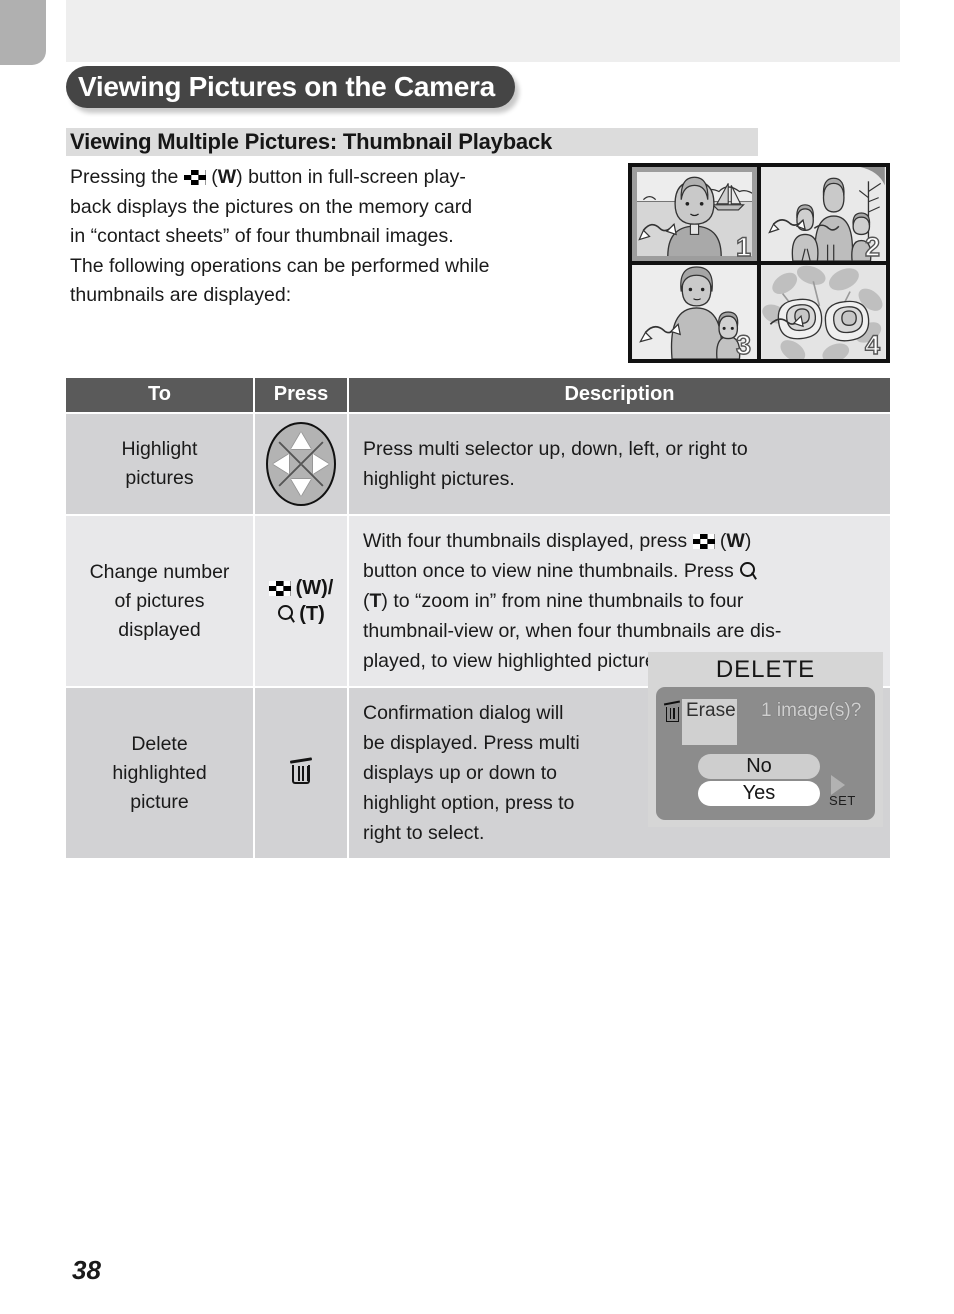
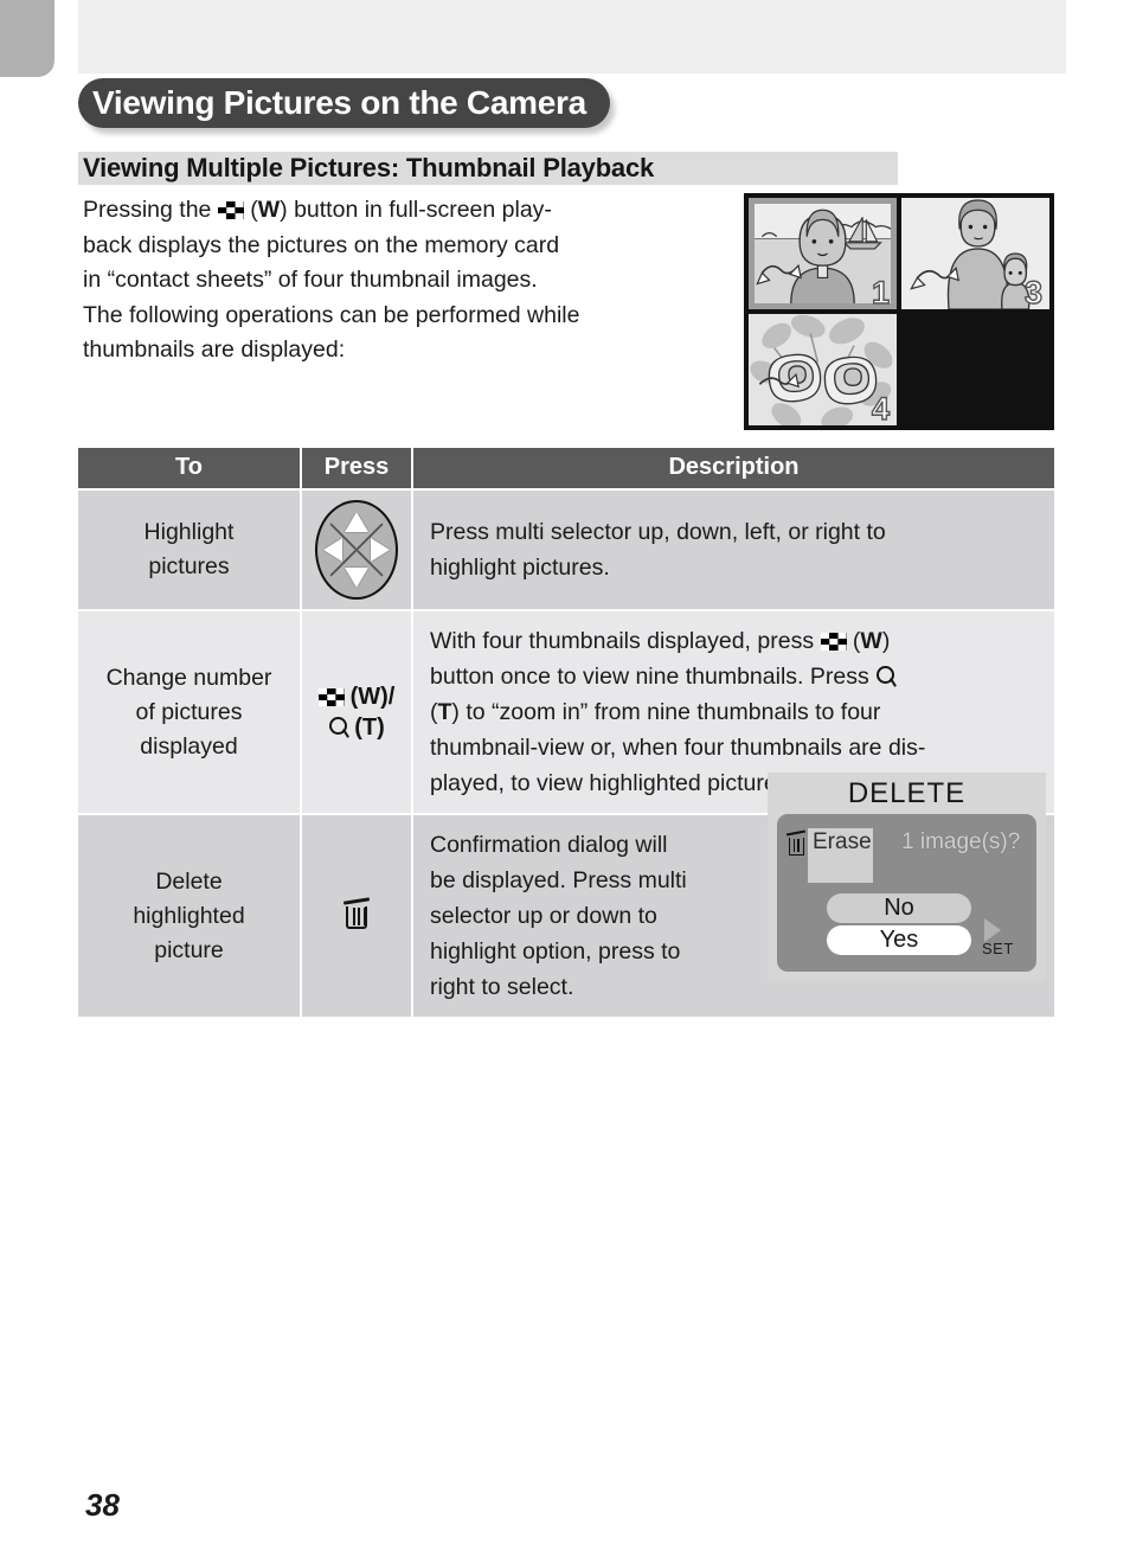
  Viewing Pictures on the Camera
  Viewing Multiple Pictures: Thumbnail Playback
  Pressing the (W) button in full-screen play-
  back displays the pictures on the memory card
  in “contact sheets” of four thumbnail images.
  The following operations can be performed while
  thumbnails are displayed:
  1
- 2
  3
  4
  To	Press	Description
  Highlight pictures		Press multi selector up, down, left, or right to highlight pictures.
  Change number of pictures displayed	(W)/ (T)	With four thumbnails displayed, press (W) button once to view nine thumbnails. Press (T) to “zoom in” from nine thumbnails to four thumbnail-view or, when four thumbnails are dis- played, to view highlighted pictur
- Delete highlighted picture		Confirmation dialog will be displayed. Press multi displays up or down to highlight option, press to right to select.
+ Delete highlighted picture		Confirmation dialog will be displayed. Press multi selector up or down to highlight option, press to right to select.
  DELETE
  Erase
  1 image(s)?
  No
  Yes
  SET
  38
